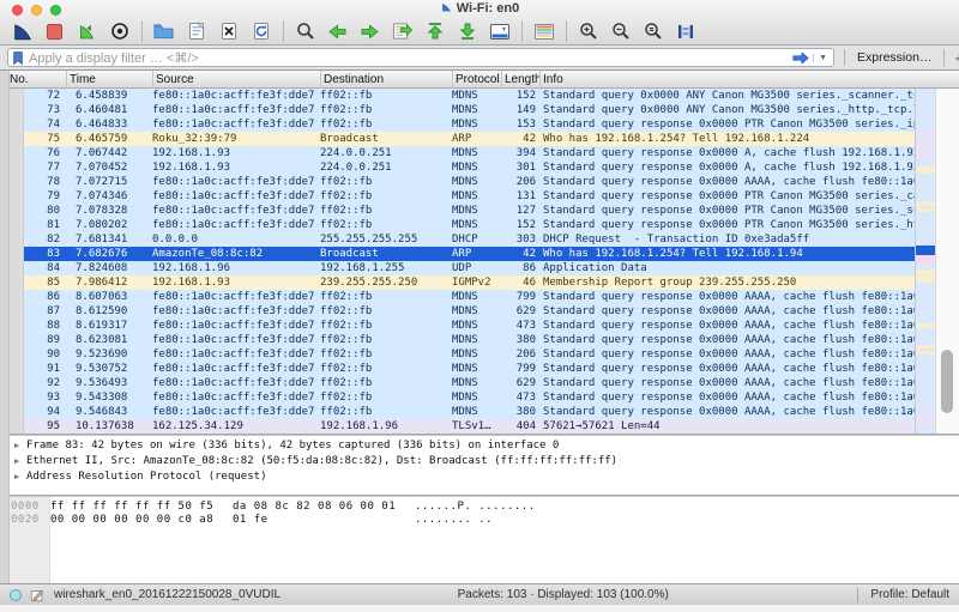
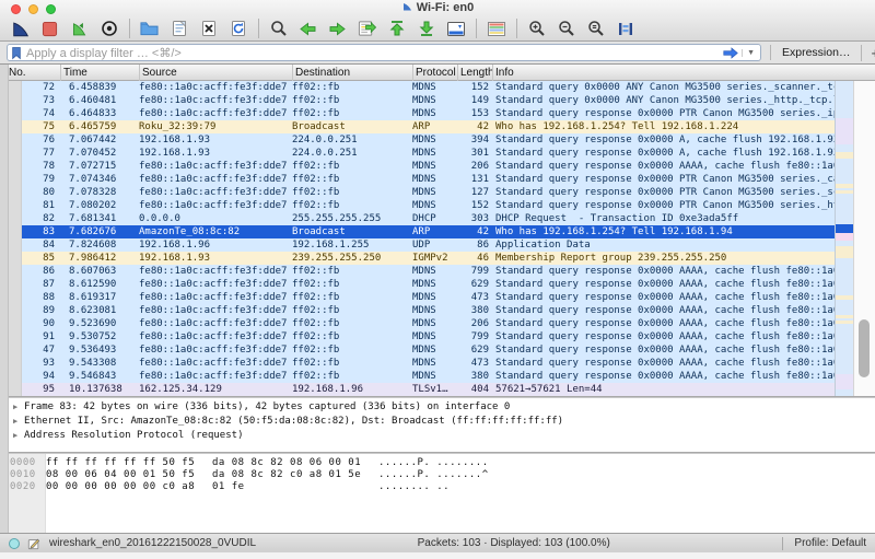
  Wi-Fi: en0
  Apply a display filter … <⌘/>
  Expression…
  No.
  Time
  Source
  Destination
  Protocol
  Length
  Info
  72
  6.458839
  fe80::1a0c:acff:fe3f:dde7
  ff02::fb
  MDNS
  152
  Standard query 0x0000 ANY Canon MG3500 series._scanner._t
  73
  6.460481
  fe80::1a0c:acff:fe3f:dde7
  ff02::fb
  MDNS
  149
  Standard query 0x0000 ANY Canon MG3500 series._http._tcp.
  74
  6.464833
  fe80::1a0c:acff:fe3f:dde7
  ff02::fb
  MDNS
  153
  Standard query response 0x0000 PTR Canon MG3500 series._i
  75
  6.465759
  Roku_32:39:79
  Broadcast
  ARP
  42
  Who has 192.168.1.254? Tell 192.168.1.224
  76
  7.067442
  192.168.1.93
  224.0.0.251
  MDNS
  394
  Standard query response 0x0000 A, cache flush 192.168.1.9
  77
  7.070452
  192.168.1.93
  224.0.0.251
  MDNS
  301
  Standard query response 0x0000 A, cache flush 192.168.1.9
  78
  7.072715
  fe80::1a0c:acff:fe3f:dde7
  ff02::fb
  MDNS
  206
  Standard query response 0x0000 AAAA, cache flush fe80::1a
  79
  7.074346
  fe80::1a0c:acff:fe3f:dde7
  ff02::fb
  MDNS
  131
  Standard query response 0x0000 PTR Canon MG3500 series._c
  80
  7.078328
  fe80::1a0c:acff:fe3f:dde7
  ff02::fb
  MDNS
  127
  Standard query response 0x0000 PTR Canon MG3500 series._s
  81
  7.080202
  fe80::1a0c:acff:fe3f:dde7
  ff02::fb
  MDNS
  152
  Standard query response 0x0000 PTR Canon MG3500 series._h
  82
  7.681341
  0.0.0.0
  255.255.255.255
  DHCP
  303
  DHCP Request - Transaction ID 0xe3ada5ff
  83
  7.682676
  AmazonTe_08:8c:82
  Broadcast
  ARP
  42
  Who has 192.168.1.254? Tell 192.168.1.94
  84
  7.824608
  192.168.1.96
  192.168.1.255
  UDP
  86
  Application Data
  85
  7.986412
  192.168.1.93
  239.255.255.250
  IGMPv2
  46
  Membership Report group 239.255.255.250
  86
  8.607063
  fe80::1a0c:acff:fe3f:dde7
  ff02::fb
  MDNS
  799
  Standard query response 0x0000 AAAA, cache flush fe80::1a
  87
  8.612590
  fe80::1a0c:acff:fe3f:dde7
  ff02::fb
  MDNS
  629
  Standard query response 0x0000 AAAA, cache flush fe80::1a
  88
  8.619317
  fe80::1a0c:acff:fe3f:dde7
  ff02::fb
  MDNS
  473
  Standard query response 0x0000 AAAA, cache flush fe80::1a
  89
  8.623081
  fe80::1a0c:acff:fe3f:dde7
  ff02::fb
  MDNS
  380
  Standard query response 0x0000 AAAA, cache flush fe80::1a
  90
  9.523690
  fe80::1a0c:acff:fe3f:dde7
  ff02::fb
  MDNS
  206
  Standard query response 0x0000 AAAA, cache flush fe80::1a
  91
  9.530752
  fe80::1a0c:acff:fe3f:dde7
  ff02::fb
  MDNS
  799
  Standard query response 0x0000 AAAA, cache flush fe80::1a
- 92
+ 47
  9.536493
  fe80::1a0c:acff:fe3f:dde7
  ff02::fb
  MDNS
  629
  Standard query response 0x0000 AAAA, cache flush fe80::1a
  93
  9.543308
  fe80::1a0c:acff:fe3f:dde7
  ff02::fb
  MDNS
  473
  Standard query response 0x0000 AAAA, cache flush fe80::1a
  94
  9.546843
  fe80::1a0c:acff:fe3f:dde7
  ff02::fb
  MDNS
  380
  Standard query response 0x0000 AAAA, cache flush fe80::1a
  95
  10.137638
  162.125.34.129
  192.168.1.96
  TLSv1…
  404
  57621→57621 Len=44
  ▶ Frame 83: 42 bytes on wire (336 bits), 42 bytes captured (336 bits) on interface 0
  ▶ Ethernet II, Src: AmazonTe_08:8c:82 (50:f5:da:08:8c:82), Dst: Broadcast (ff:ff:ff:ff:ff:ff)
  ▶ Address Resolution Protocol (request)
  0000
  ff ff ff ff ff ff 50 f5
  da 08 8c 82 08 06 00 01
  ......P. ........
+ 0010
+ 08 00 06 04 00 01 50 f5
+ da 08 8c 82 c0 a8 01 5e
+ ......P. .......^
  0020
  00 00 00 00 00 00 c0 a8
  01 fe
  ........ ..
  wireshark_en0_20161222150028_0VUDIL
  Packets: 103 · Displayed: 103 (100.0%)
  Profile: Default
